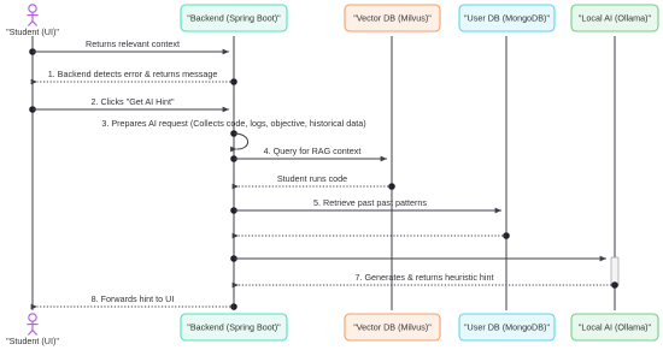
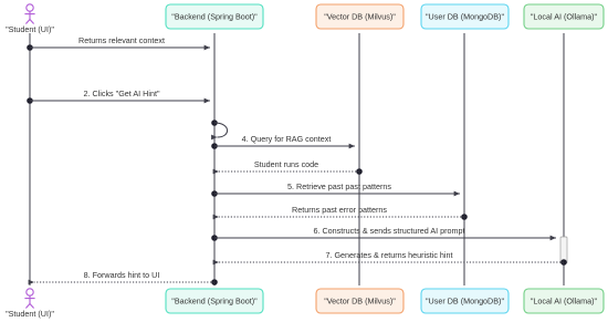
  "Backend (Spring Boot)"
  "Vector DB (Milvus)"
  "User DB (MongoDB)"
  "Local AI (Ollama)"
  "Backend (Spring Boot)"
  "Vector DB (Milvus)"
  "User DB (MongoDB)"
  "Local AI (Ollama)"
  "Student (UI)"
  "Student (UI)"
  Returns relevant context
- 1. Backend detects error & returns message
  2. Clicks "Get AI Hint"
- 3. Prepares AI request (Collects code, logs, objective, historical data)
  4. Query for RAG context
  Student runs code
  5. Retrieve past past patterns
+ Returns past error patterns
+ 6. Constructs & sends structured AI prompt
  7. Generates & returns heuristic hint
  8. Forwards hint to UI
